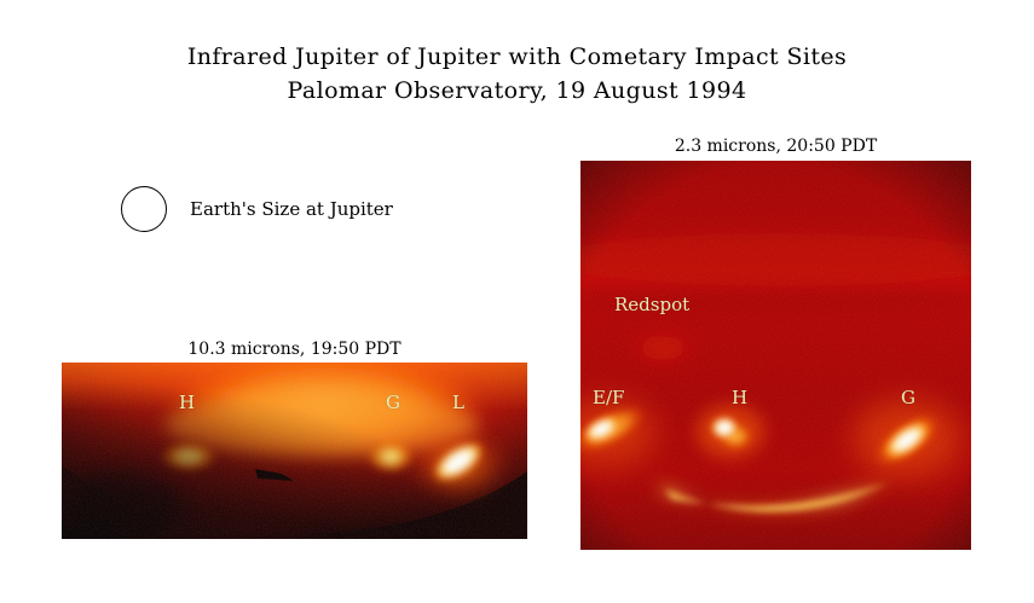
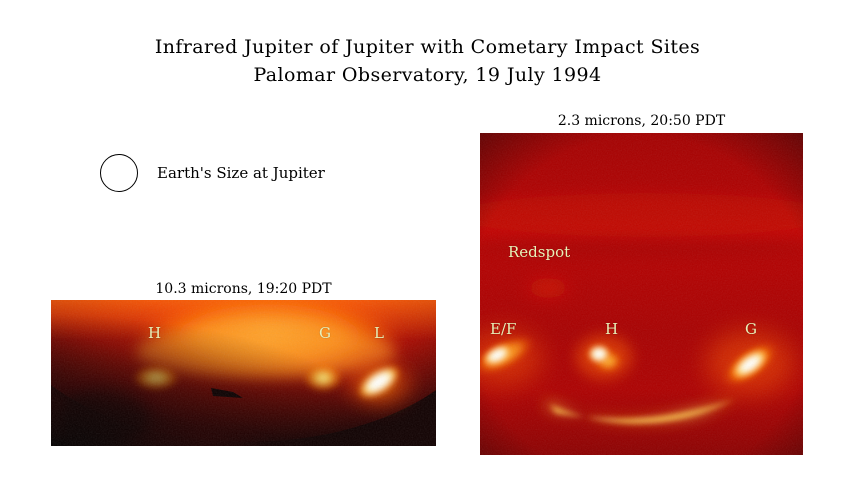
  Infrared Jupiter of Jupiter with Cometary Impact Sites
- Palomar Observatory, 19 August 1994
+ Palomar Observatory, 19 July 1994
  Earth's Size at Jupiter
- 10.3 microns, 19:50 PDT
+ 10.3 microns, 19:20 PDT
  H
  G
  L
  2.3 microns, 20:50 PDT
  Redspot
  E/F
  H
  G
